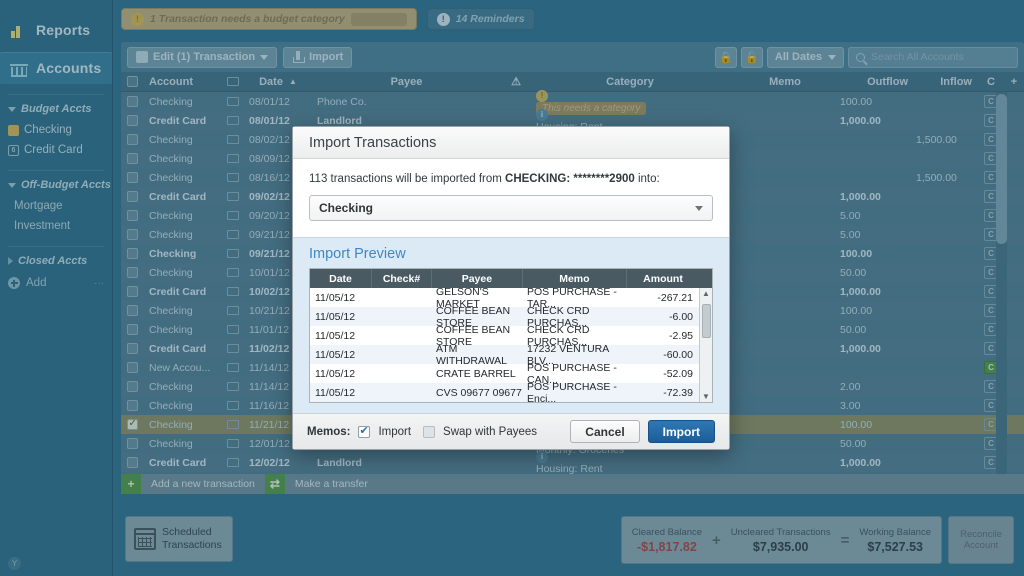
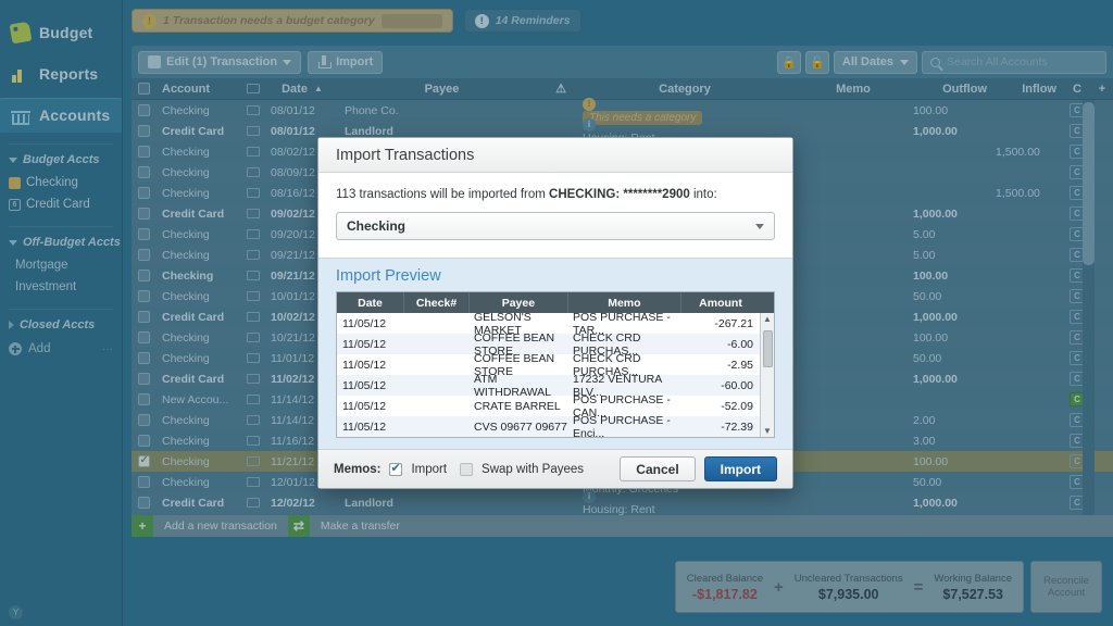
+ Budget
  Reports
  Accounts
  Budget Accts
  Checking
  Credit Card
  Off-Budget Accts
  Mortgage
  Investment
  Closed Accts
  Add
  ···
  Y
  !
  1 Transaction needs a budget category
  !
  14 Reminders
  Edit (1) Transaction
  Import
  🔒
  🔓
  All Dates
  Search All Accounts
  Account
  Date
  ▲
  Payee
  ⚠
  Category
  Memo
  Outflow
  Inflow
  C
  +
  Checking
  08/01/12
  Phone Co.
  !
  This needs a category
  100.00
  C
  Credit Card
  08/01/12
  Landlord
  i
  1,000.00
  C
  Checking
  08/02/12
  1,500.00
  C
  Checking
  08/09/12
  C
  Checking
  08/16/12
  1,500.00
  C
  Credit Card
  09/02/12
  1,000.00
  C
  Checking
  09/20/12
  5.00
  C
  Checking
  09/21/12
  5.00
  C
  Checking
  09/21/12
  100.00
  C
  Checking
  10/01/12
  50.00
  C
  Credit Card
  10/02/12
  1,000.00
  C
  Checking
  10/21/12
  100.00
  C
  Checking
  11/01/12
  50.00
  C
  Credit Card
  11/02/12
  1,000.00
  C
  New Accou...
  11/14/12
  C
  Checking
  11/14/12
  2.00
  C
  Checking
  11/16/12
  3.00
  C
  Checking
  11/21/12
  100.00
  C
  Checking
  12/01/12
  50.00
  C
  Credit Card
  12/02/12
  Landlord
  i
  Housing: Rent
  1,000.00
  C
  +
  Add a new transaction
  ⇄
  Make a transfer
- Scheduled
- Transactions
  Cleared Balance
  -$1,817.82
  +
  Uncleared Transactions
  $7,935.00
  =
  Working Balance
  $7,527.53
  Reconcile
  Account
  Import Transactions
  113 transactions will be imported from CHECKING: ********2900 into:
  Checking
  Import Preview
  Date
  Check#
  Payee
  Memo
  Amount
  11/05/12
  GELSON'S MARKET
  POS PURCHASE - TAR...
  -267.21
  11/05/12
  COFFEE BEAN STORE
  CHECK CRD PURCHAS...
  -6.00
  11/05/12
  COFFEE BEAN STORE
  CHECK CRD PURCHAS...
  -2.95
  11/05/12
  ATM WITHDRAWAL
  17232 VENTURA BLV...
  -60.00
  11/05/12
  CRATE BARREL
  POS PURCHASE - CAN...
  -52.09
  11/05/12
  CVS 09677 09677
  POS PURCHASE - Enci...
  -72.39
  ▲
  ▼
  Memos:
  Import
  Swap with Payees
  Cancel
  Import
